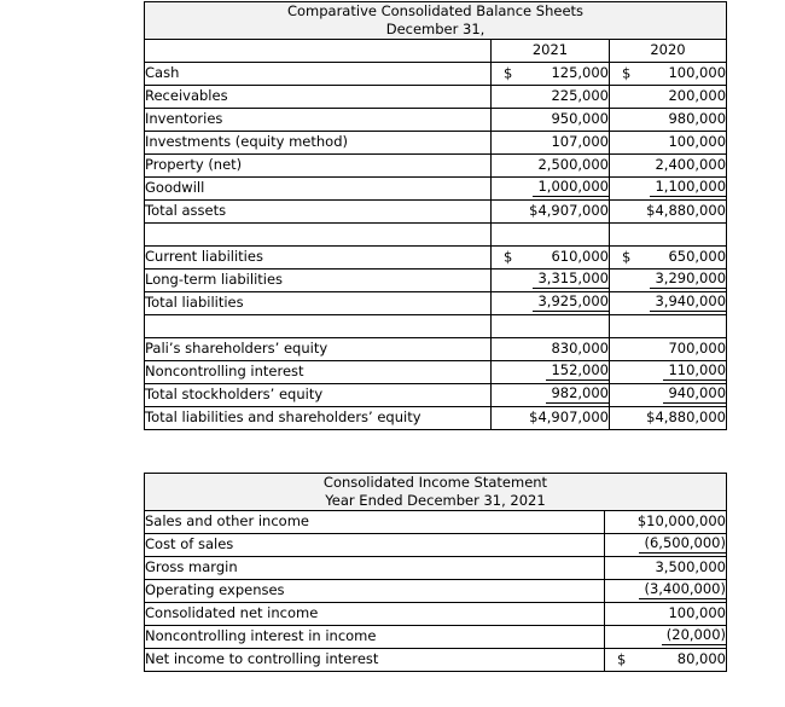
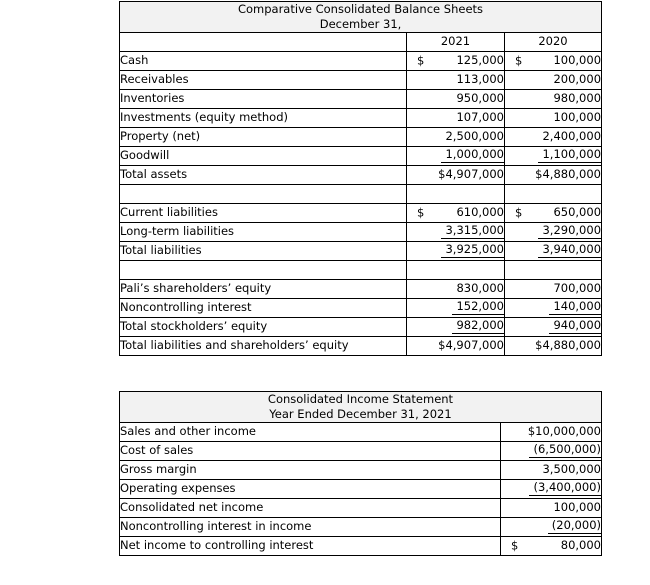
  Comparative Consolidated Balance Sheets December 31,
  	2021	2020
  Cash	$ 125,000	$ 100,000
- Receivables	225,000	200,000
+ Receivables	113,000	200,000
  Inventories	950,000	980,000
  Investments (equity method)	107,000	100,000
  Property (net)	2,500,000	2,400,000
  Goodwill	1,000,000	1,100,000
  Total assets	$4,907,000	$4,880,000
  Current liabilities	$ 610,000	$ 650,000
  Long-term liabilities	3,315,000	3,290,000
  Total liabilities	3,925,000	3,940,000
  Pali’s shareholders’ equity	830,000	700,000
- Noncontrolling interest	152,000	110,000
+ Noncontrolling interest	152,000	140,000
  Total stockholders’ equity	982,000	940,000
  Total liabilities and shareholders’ equity	$4,907,000	$4,880,000
  Consolidated Income Statement Year Ended December 31, 2021
  Sales and other income	$10,000,000
  Cost of sales	(6,500,000)
  Gross margin	3,500,000
  Operating expenses	(3,400,000)
  Consolidated net income	100,000
  Noncontrolling interest in income	(20,000)
  Net income to controlling interest	$ 80,000
